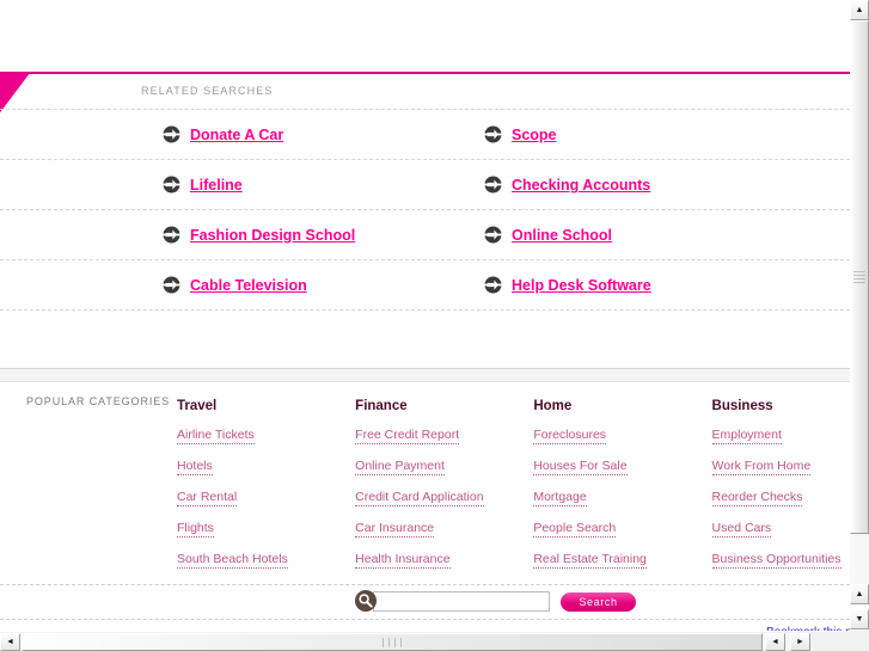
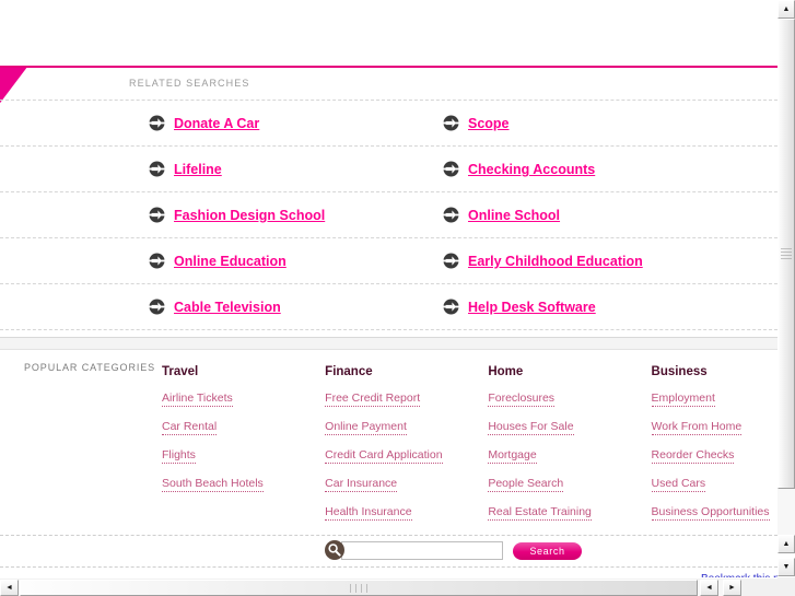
  RELATED SEARCHES
  Donate A Car
  Scope
  Lifeline
  Checking Accounts
  Fashion Design School
  Online School
+ Online Education
+ Early Childhood Education
  Cable Television
  Help Desk Software
  POPULAR CATEGORIES
  Travel
  Airline Tickets
- Hotels
  Car Rental
  Flights
  South Beach Hotels
  Finance
  Free Credit Report
  Online Payment
  Credit Card Application
  Car Insurance
  Health Insurance
  Home
  Foreclosures
  Houses For Sale
  Mortgage
  People Search
  Real Estate Training
  Business
  Employment
  Work From Home
  Reorder Checks
  Used Cars
  Business Opportunities
  Search
